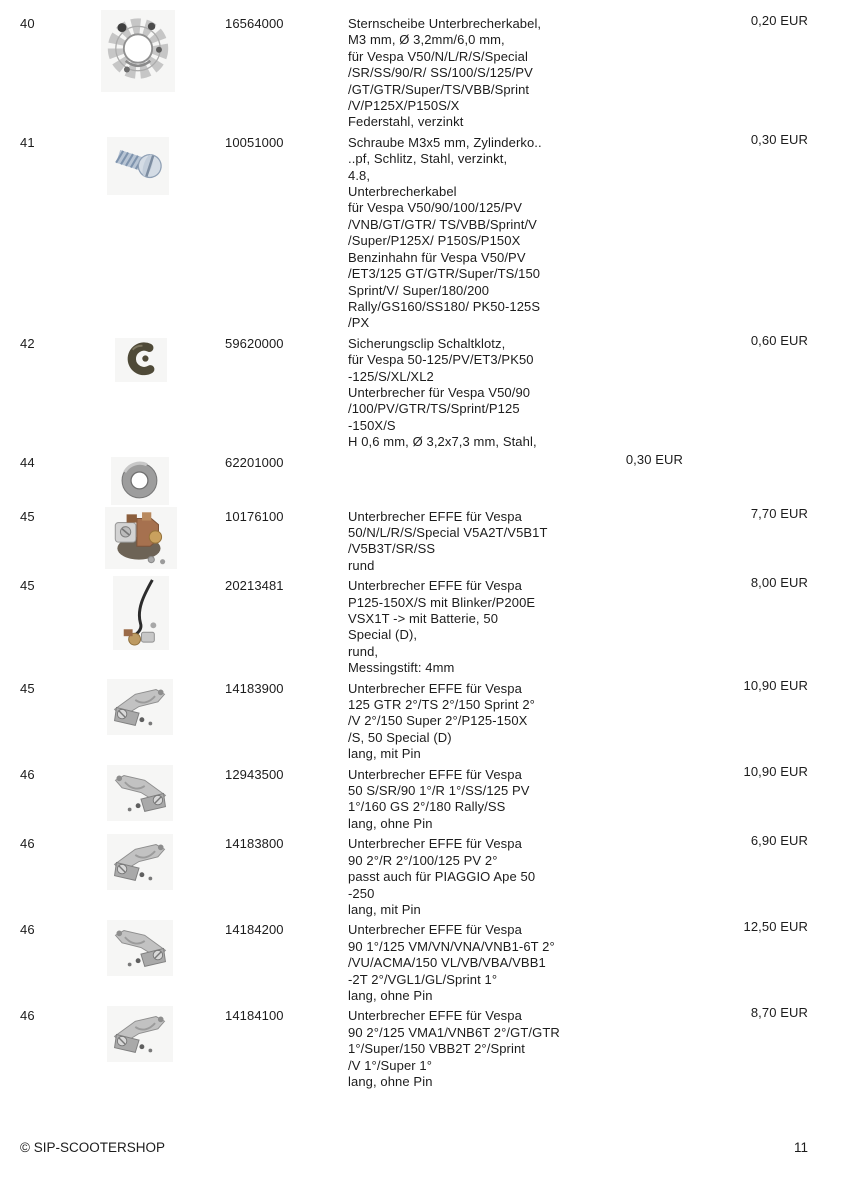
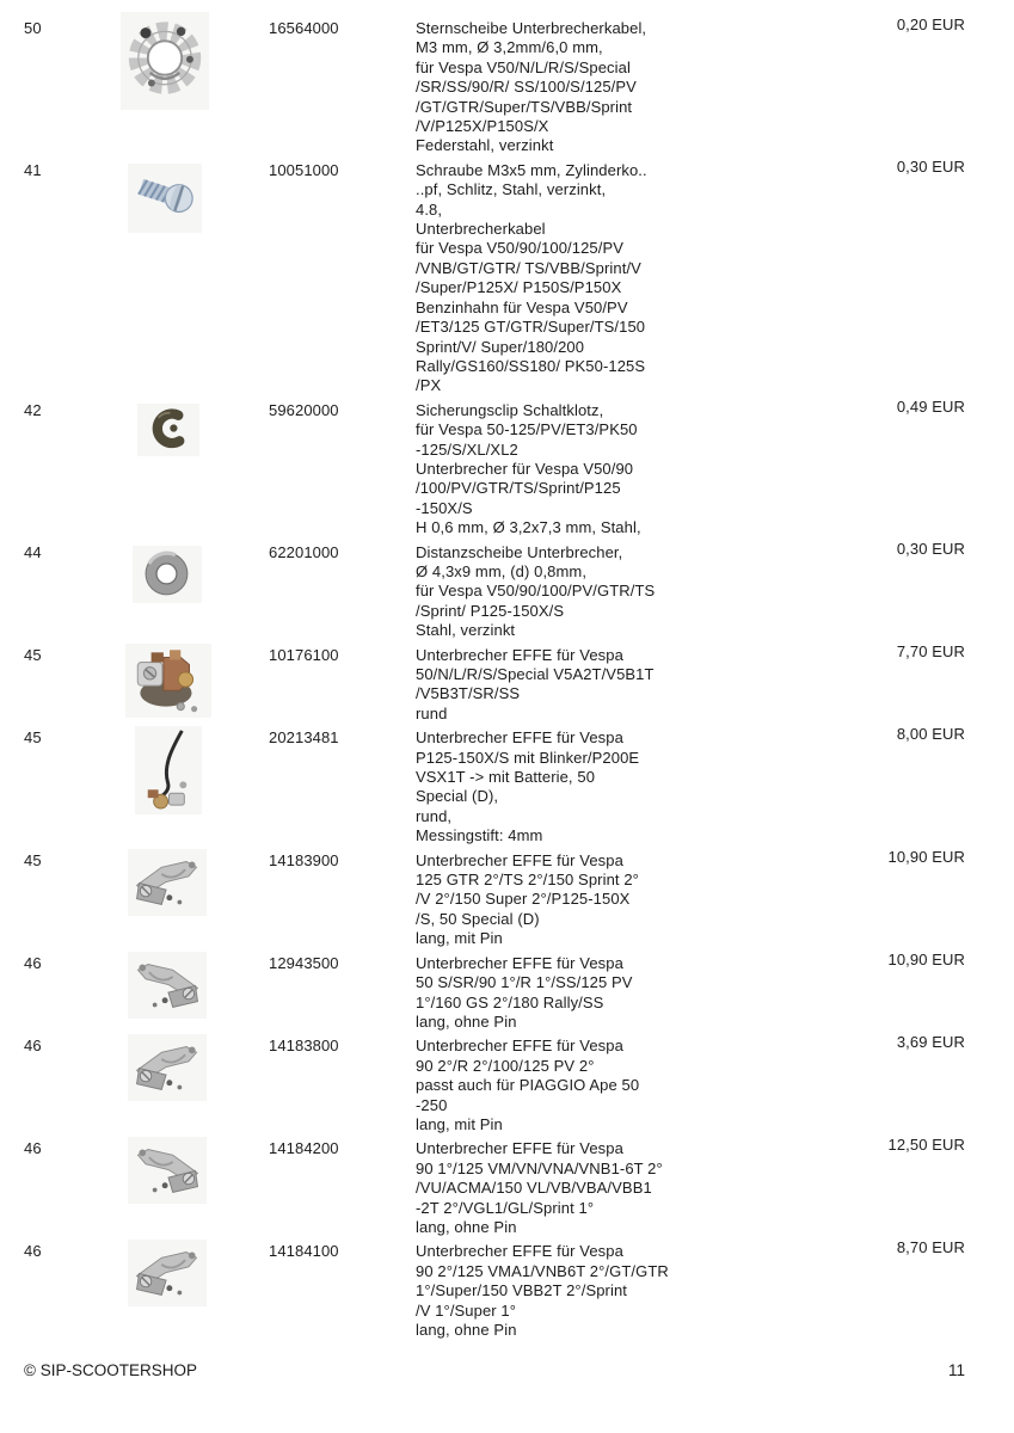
- 40
+ 50
  16564000
  Sternscheibe Unterbrecherkabel,
  M3 mm, Ø 3,2mm/6,0 mm,
  für Vespa V50/N/L/R/S/Special
  /SR/SS/90/R/ SS/100/S/125/PV
  /GT/GTR/Super/TS/VBB/Sprint
  /V/P125X/P150S/X
  Federstahl, verzinkt
  0,20 EUR
  41
  10051000
  Schraube M3x5 mm, Zylinderko..
  ..pf, Schlitz, Stahl, verzinkt,
  4.8,
  Unterbrecherkabel
  für Vespa V50/90/100/125/PV
  /VNB/GT/GTR/ TS/VBB/Sprint/V
  /Super/P125X/ P150S/P150X
  Benzinhahn für Vespa V50/PV
  /ET3/125 GT/GTR/Super/TS/150
  Sprint/V/ Super/180/200
  Rally/GS160/SS180/ PK50-125S
  /PX
  0,30 EUR
  42
  59620000
  Sicherungsclip Schaltklotz,
  für Vespa 50-125/PV/ET3/PK50
  -125/S/XL/XL2
  Unterbrecher für Vespa V50/90
  /100/PV/GTR/TS/Sprint/P125
  -150X/S
  H 0,6 mm, Ø 3,2x7,3 mm, Stahl,
- 0,60 EUR
+ 0,49 EUR
  44
  62201000
+ Distanzscheibe Unterbrecher,
+ Ø 4,3x9 mm, (d) 0,8mm,
+ für Vespa V50/90/100/PV/GTR/TS
+ /Sprint/ P125-150X/S
+ Stahl, verzinkt
  0,30 EUR
  45
  10176100
  Unterbrecher EFFE für Vespa
  50/N/L/R/S/Special V5A2T/V5B1T
  /V5B3T/SR/SS
  rund
  7,70 EUR
  45
  20213481
  Unterbrecher EFFE für Vespa
  P125-150X/S mit Blinker/P200E
  VSX1T -> mit Batterie, 50
  Special (D),
  rund,
  Messingstift: 4mm
  8,00 EUR
  45
  14183900
  Unterbrecher EFFE für Vespa
  125 GTR 2°/TS 2°/150 Sprint 2°
  /V 2°/150 Super 2°/P125-150X
  /S, 50 Special (D)
  lang, mit Pin
  10,90 EUR
  46
  12943500
  Unterbrecher EFFE für Vespa
  50 S/SR/90 1°/R 1°/SS/125 PV
  1°/160 GS 2°/180 Rally/SS
  lang, ohne Pin
  10,90 EUR
  46
  14183800
  Unterbrecher EFFE für Vespa
  90 2°/R 2°/100/125 PV 2°
  passt auch für PIAGGIO Ape 50
  -250
  lang, mit Pin
- 6,90 EUR
+ 3,69 EUR
  46
  14184200
  Unterbrecher EFFE für Vespa
  90 1°/125 VM/VN/VNA/VNB1-6T 2°
  /VU/ACMA/150 VL/VB/VBA/VBB1
  -2T 2°/VGL1/GL/Sprint 1°
  lang, ohne Pin
  12,50 EUR
  46
  14184100
  Unterbrecher EFFE für Vespa
  90 2°/125 VMA1/VNB6T 2°/GT/GTR
  1°/Super/150 VBB2T 2°/Sprint
  /V 1°/Super 1°
  lang, ohne Pin
  8,70 EUR
  © SIP-SCOOTERSHOP
  11
